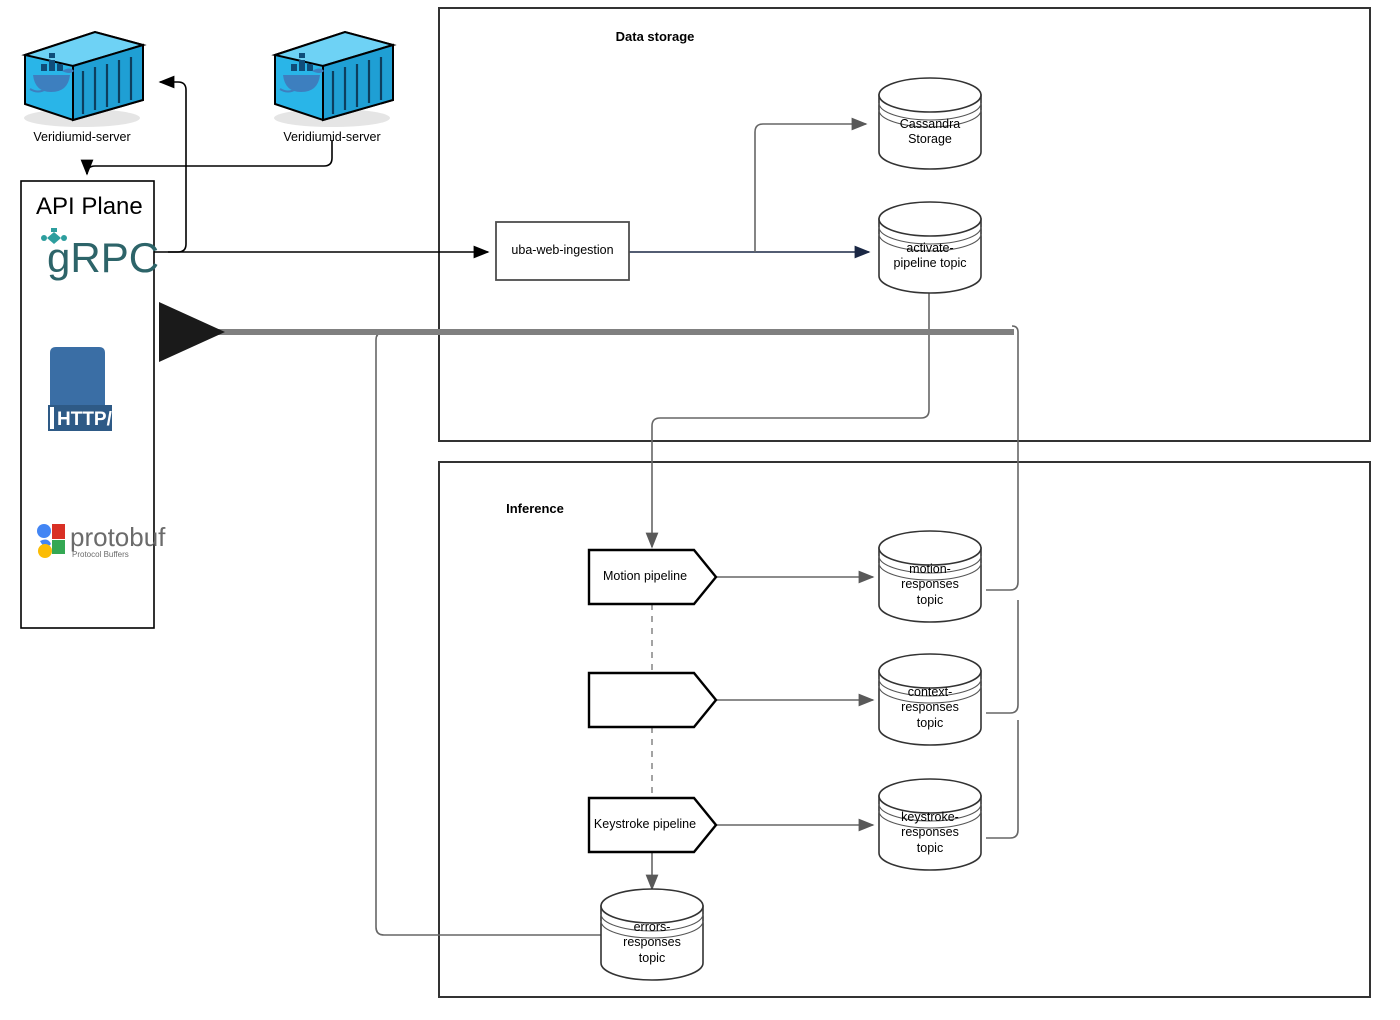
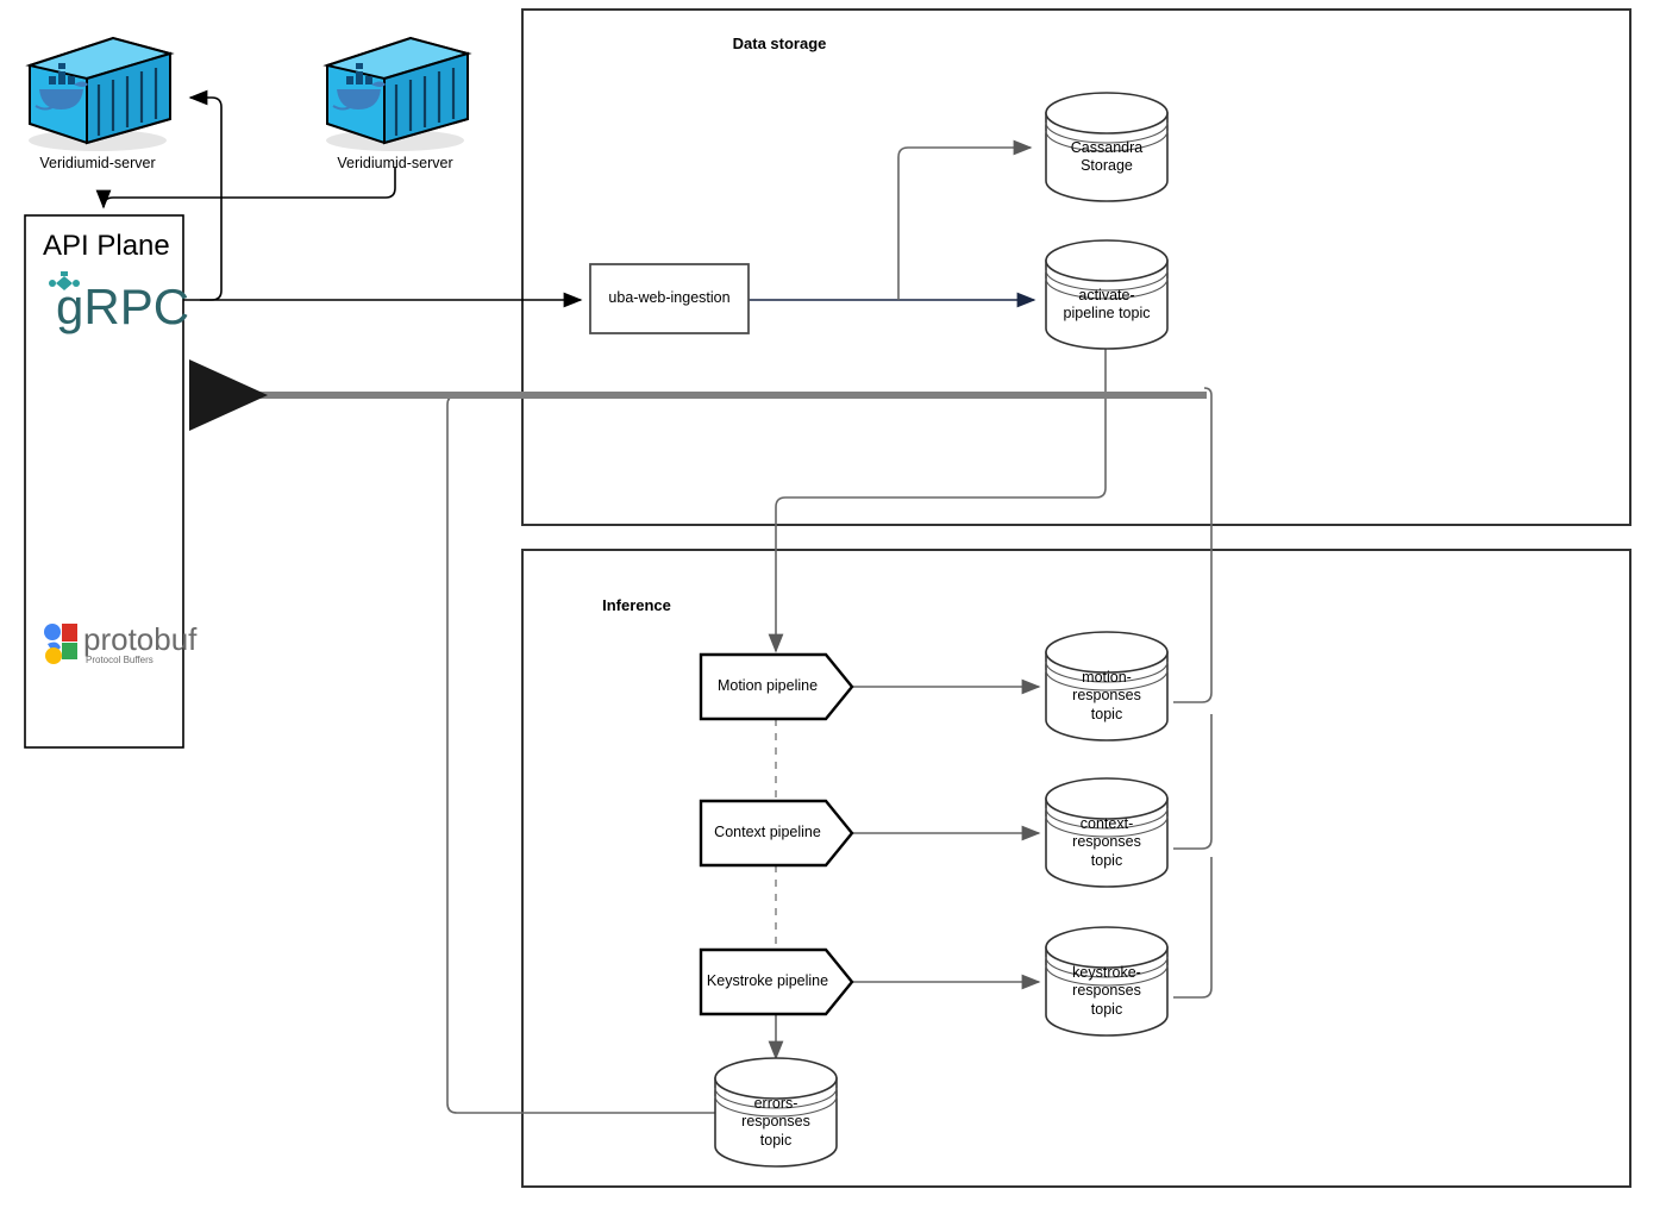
  gRPC
- HTTP/2
  protobuf
  Protocol Buffers
  Data storage
  Inference
  Veridiumid-server
  Veridiumid-server
  API Plane
  uba-web-ingestion
  Motion pipeline
+ Context pipeline
  Keystroke pipeline
  Cassandra
  Storage
  activate-
  pipeline topic
  motion-
  responses
  topic
  context-
  responses
  topic
  keystroke-
  responses
  topic
  errors-
  responses
  topic
